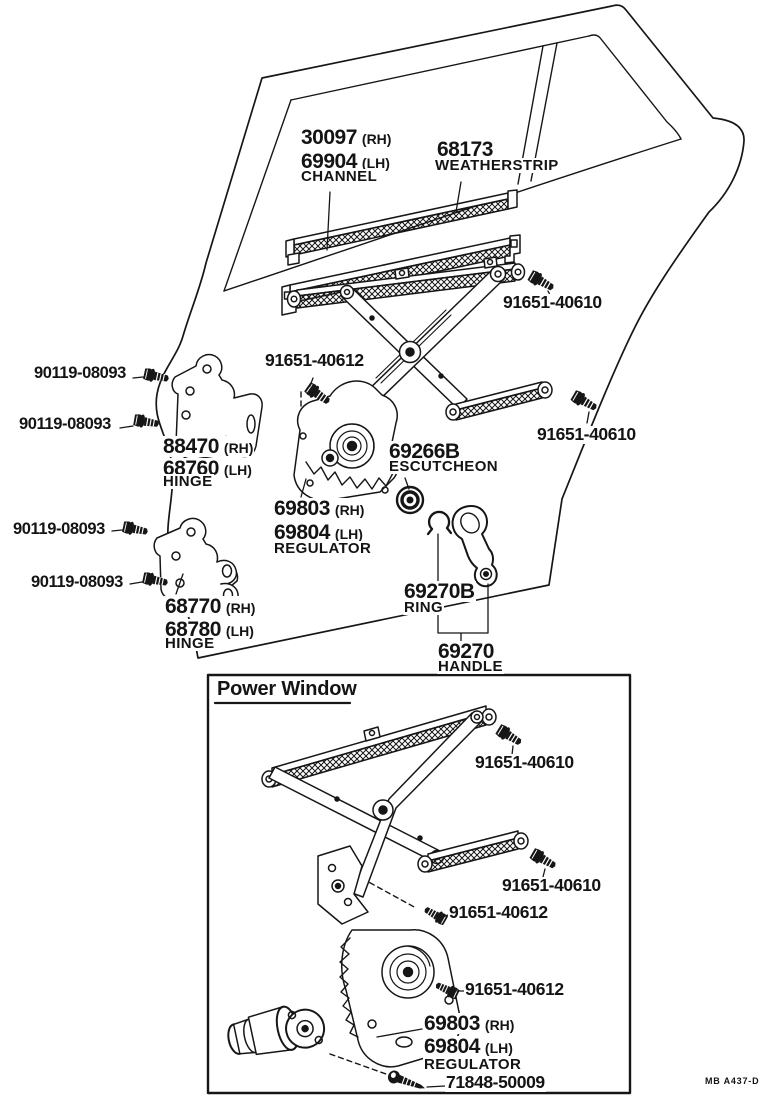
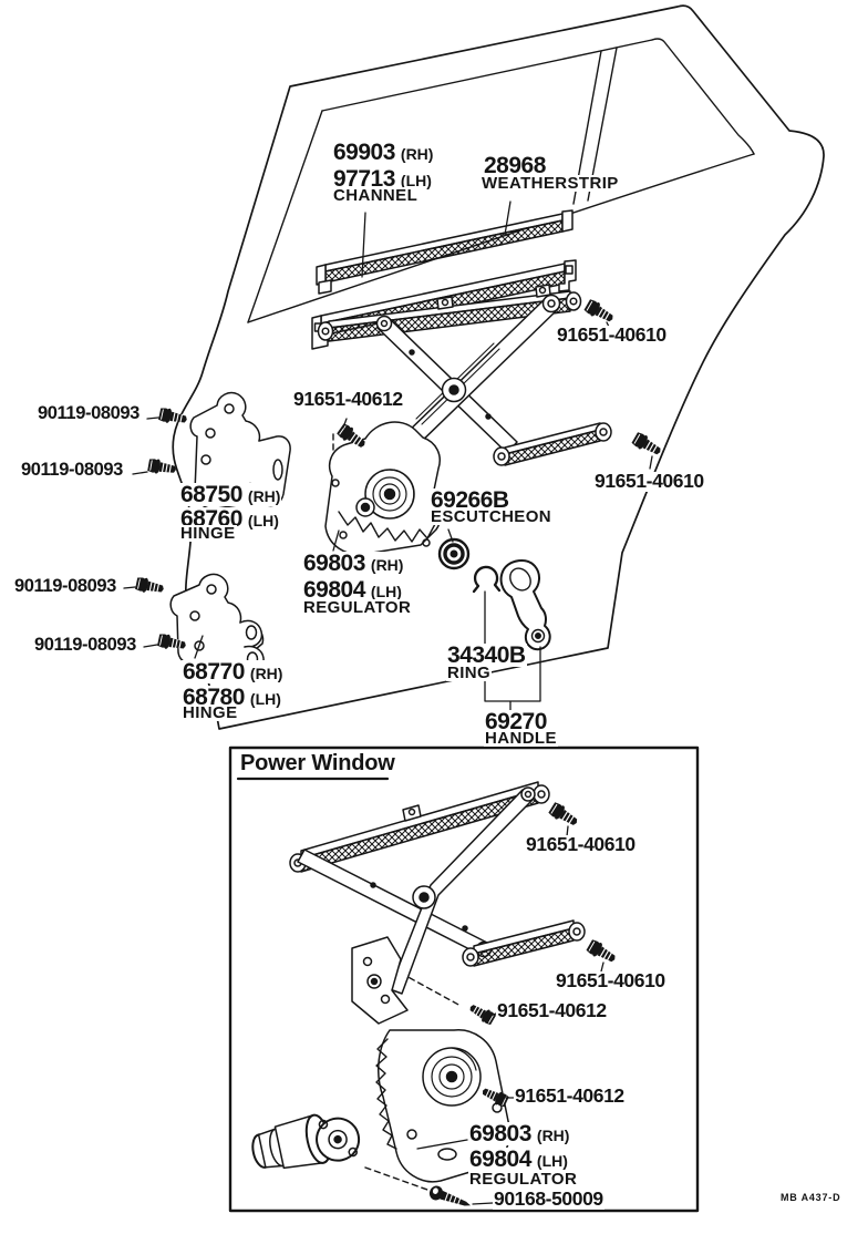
- 30097 (RH)
+ 69903 (RH)
- 69904 (LH)
+ 97713 (LH)
  CHANNEL
- 68173
+ 28968
  WEATHERSTRIP
  91651-40610
  91651-40612
  90119-08093
  90119-08093
- 88470 (RH)
+ 68750 (RH)
  68760 (LH)
  HINGE
  91651-40610
  69266B
  ESCUTCHEON
  69803 (RH)
  69804 (LH)
  REGULATOR
- 69270B
+ 34340B
  RING
  90119-08093
  90119-08093
  68770 (RH)
  68780 (LH)
  HINGE
  69270
  HANDLE
  Power Window
  91651-40610
  91651-40610
  91651-40612
  91651-40612
  69803 (RH)
  69804 (LH)
  REGULATOR
- 71848-50009
+ 90168-50009
  MB A437-D
